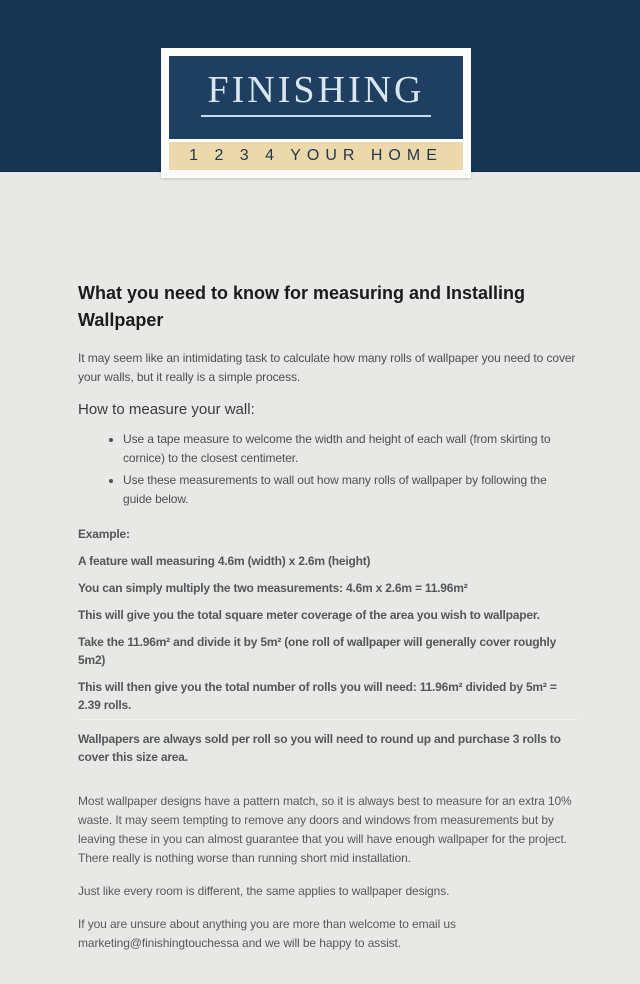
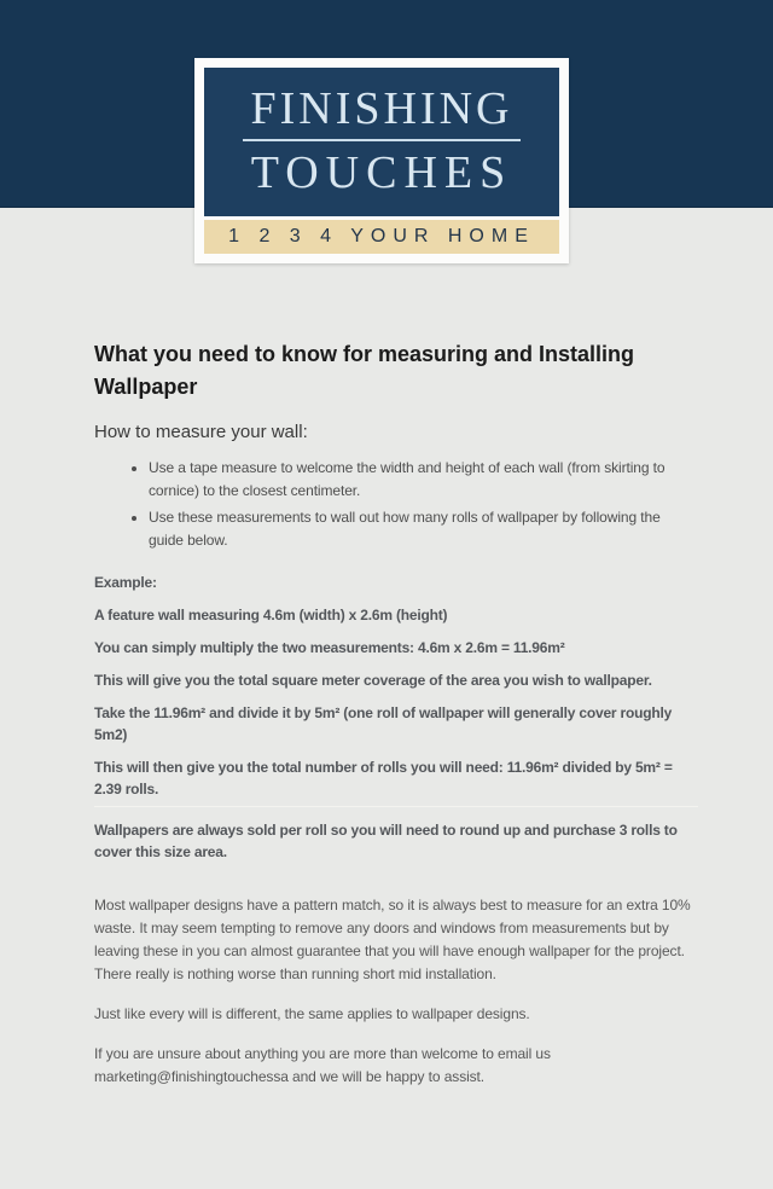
  FINISHING
+ TOUCHES
  1 2 3 4 YOUR HOME
  What you need to know for measuring and Installing Wallpaper
- It may seem like an intimidating task to calculate how many rolls of wallpaper you need to cover your walls, but it really is a simple process.
  How to measure your wall:
  Use a tape measure to welcome the width and height of each wall (from skirting to cornice) to the closest centimeter.
  Use these measurements to wall out how many rolls of wallpaper by following the guide below.
  Example:
  A feature wall measuring 4.6m (width) x 2.6m (height)
  You can simply multiply the two measurements: 4.6m x 2.6m = 11.96m²
  This will give you the total square meter coverage of the area you wish to wallpaper.
  Take the 11.96m² and divide it by 5m² (one roll of wallpaper will generally cover roughly 5m2)
  This will then give you the total number of rolls you will need: 11.96m² divided by 5m² = 2.39 rolls.
  Wallpapers are always sold per roll so you will need to round up and purchase 3 rolls to cover this size area.
  Most wallpaper designs have a pattern match, so it is always best to measure for an extra 10% waste. It may seem tempting to remove any doors and windows from measurements but by leaving these in you can almost guarantee that you will have enough wallpaper for the project. There really is nothing worse than running short mid installation.
- Just like every room is different, the same applies to wallpaper designs.
+ Just like every will is different, the same applies to wallpaper designs.
  If you are unsure about anything you are more than welcome to email us marketing@finishingtouchessa and we will be happy to assist.
